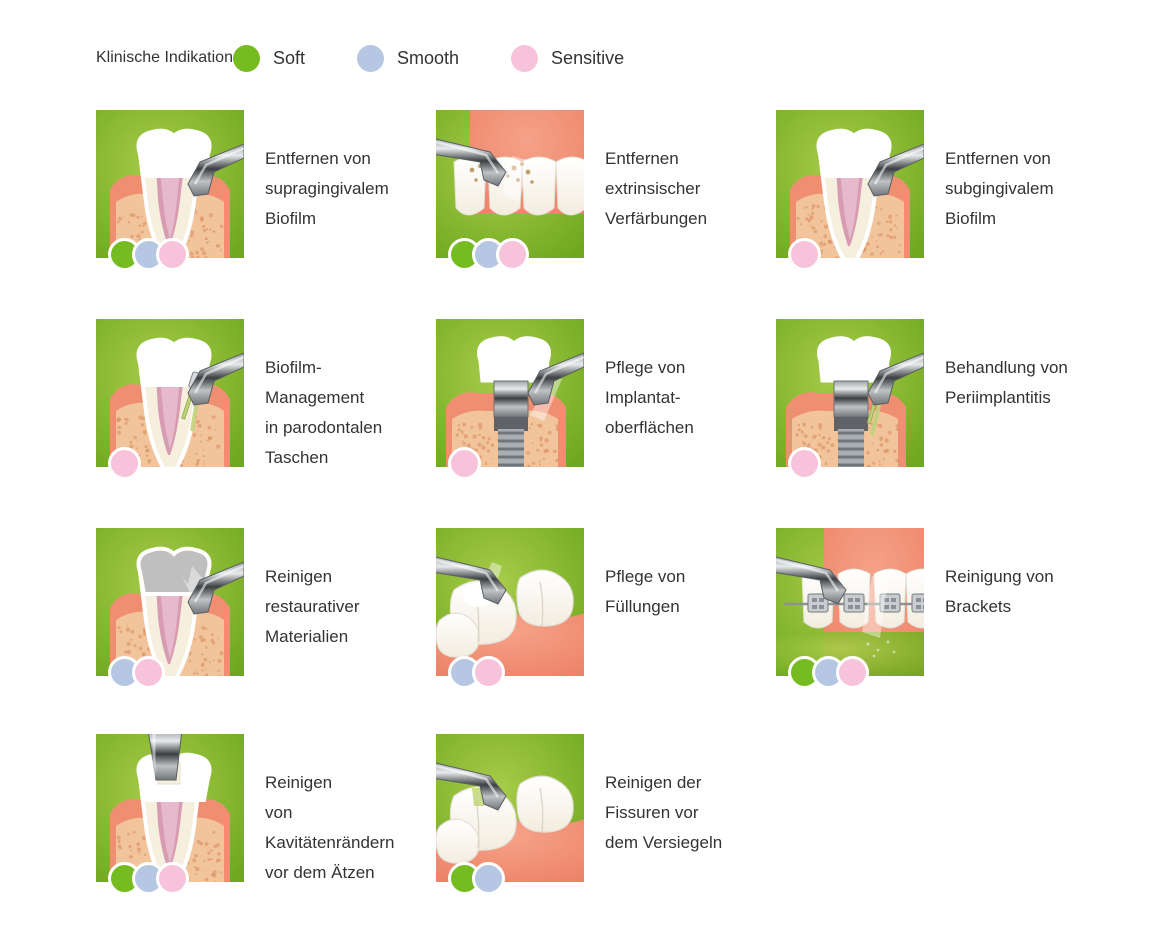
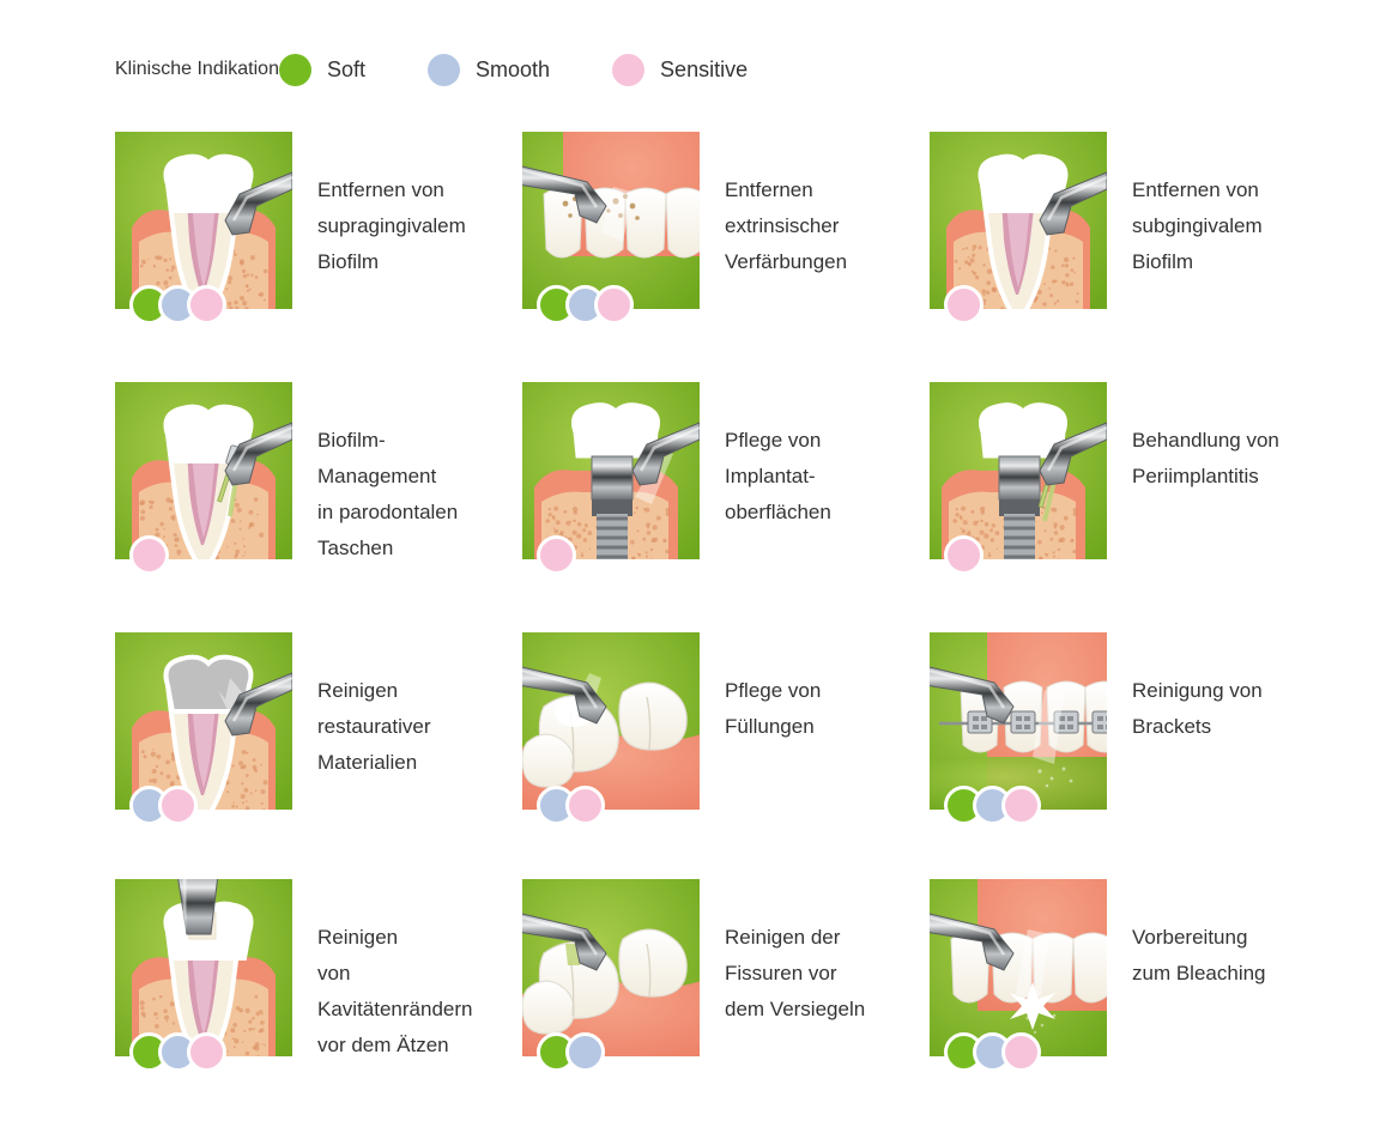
  Klinische Indikation
  Soft
  Smooth
  Sensitive
  Entfernen von
  supragingivalem
  Biofilm
  Entfernen
  extrinsischer
  Verfärbungen
  Entfernen von
  subgingivalem
  Biofilm
  Biofilm-
  Management
  in parodontalen
  Taschen
  Pflege von
  Implantat-
  oberflächen
  Behandlung von
  Periimplantitis
  Reinigen
  restaurativer
  Materialien
  Pflege von
  Füllungen
  Reinigung von
  Brackets
  Reinigen
  von
  Kavitätenrändern
  vor dem Ätzen
  Reinigen der
  Fissuren vor
  dem Versiegeln
+ Vorbereitung
+ zum Bleaching
